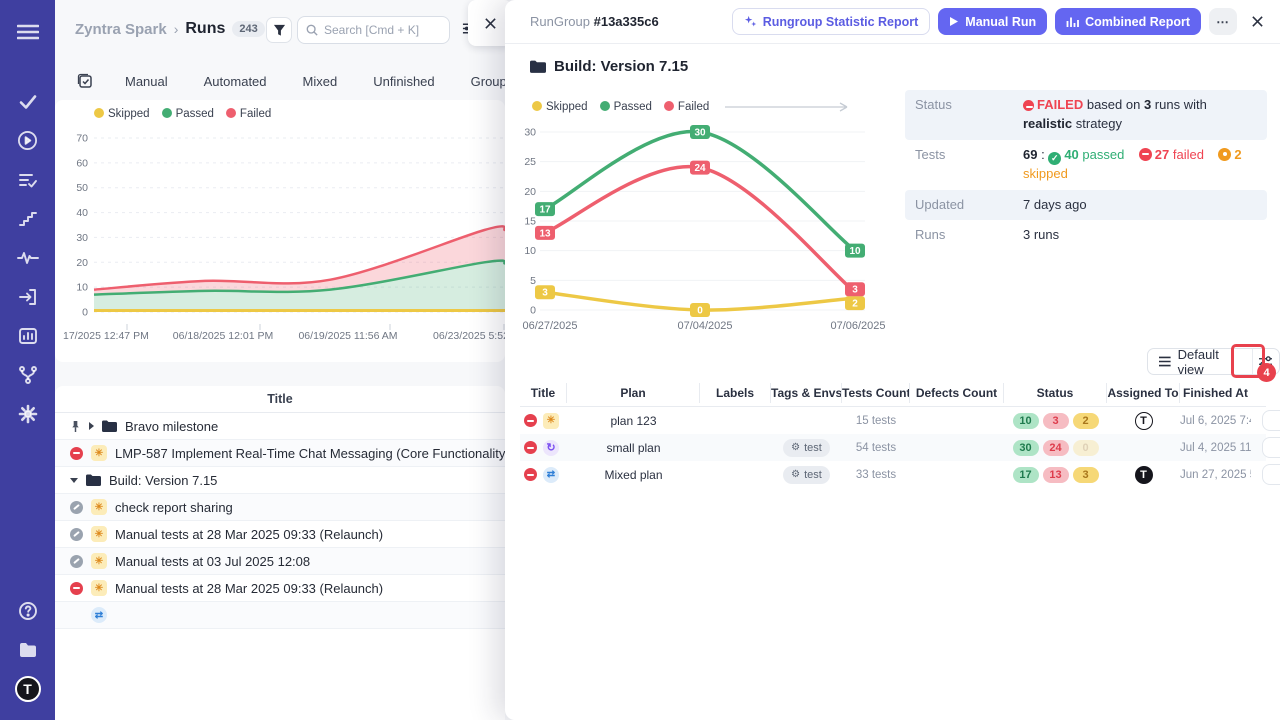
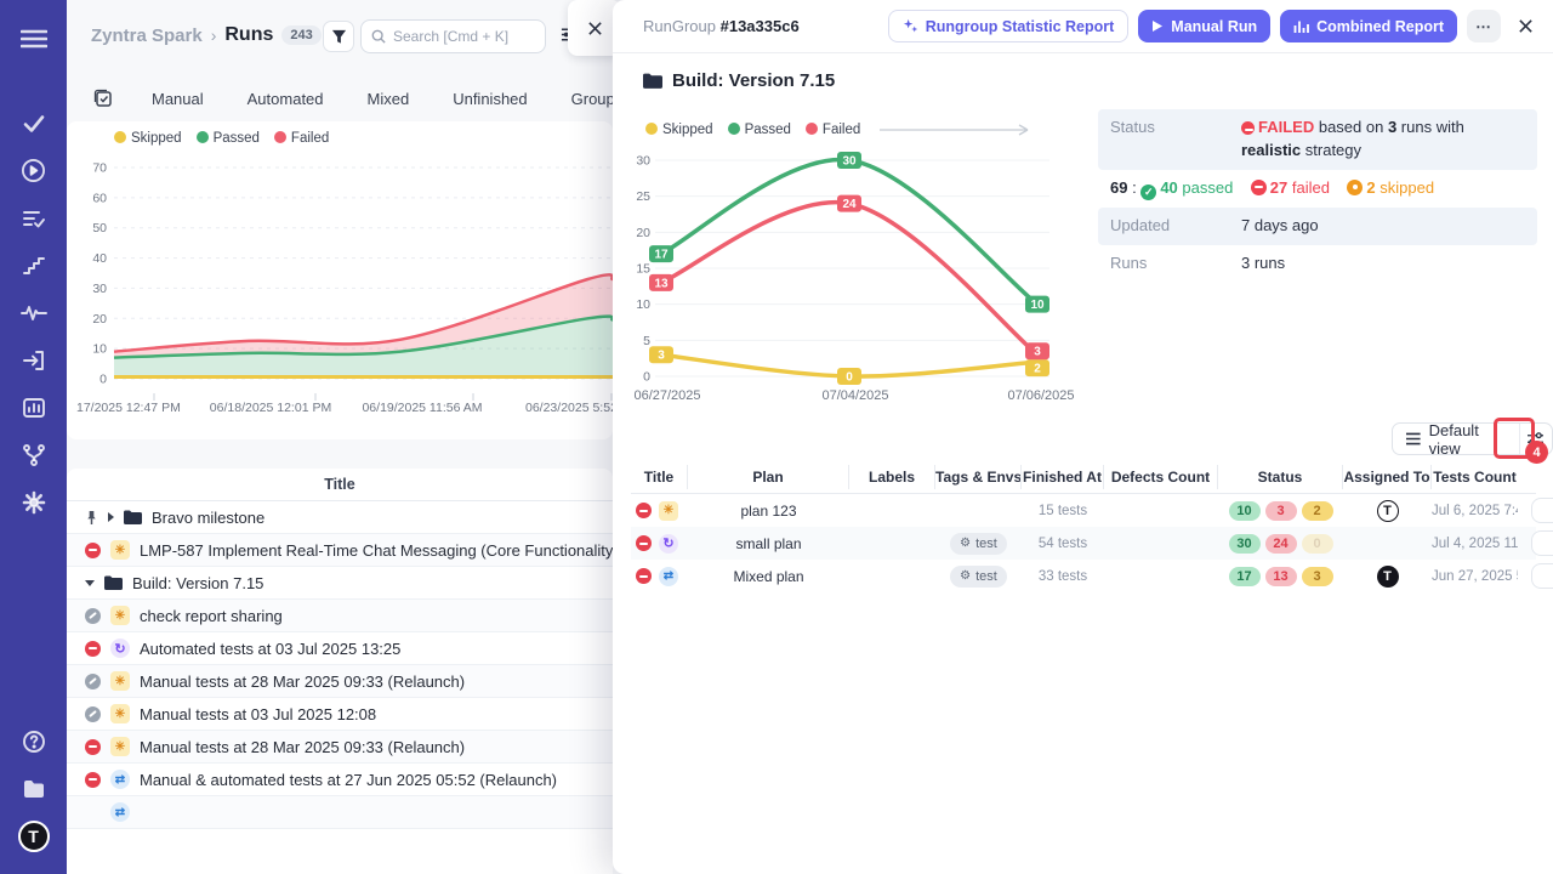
  T
  Zyntra Spark
  ›
  Runs
  243
  Search [Cmd + K]
  Manual
  Automated
  Mixed
  Unfinished
  Group
  Skipped
  Passed
  Failed
  0
  10
  20
  30
  40
  50
  60
  70
  17/2025 12:47 PM
  06/18/2025 12:01 PM
  06/19/2025 11:56 AM
  06/23/2025 5:5
  Title
  Bravo milestone
  LMP-587 Implement Real-Time Chat Messaging (Core Functionality
  Build: Version 7.15
  check report sharing
+ Automated tests at 03 Jul 2025 13:25
  Manual tests at 28 Mar 2025 09:33 (Relaunch)
  Manual tests at 03 Jul 2025 12:08
  Manual tests at 28 Mar 2025 09:33 (Relaunch)
+ Manual & automated tests at 27 Jun 2025 05:52 (Relaunch)
  RunGroup #13a335c6
  Rungroup Statistic Report
  Manual Run
  Combined Report
  ⋯
  Build: Version 7.15
  Skipped
  Passed
  Failed
  0
  5
  10
  15
  20
  25
  30
  3
  0
  2
  13
  24
  3
  17
  30
  10
  06/27/2025
  07/04/2025
  07/06/2025
  Status
  FAILED based on 3 runs with realistic strategy
- Tests
  69 : ✓ 40 passed 27 failed 2 skipped
  Updated
  7 days ago
  Runs
  3 runs
  Default view
  4
  Title
  Plan
  Labels
  Tags & Envs
- Tests Count
+ Finished At
  Defects Count
  Status
  Assigned To
- Finished At
+ Tests Count
  plan 123
  15 tests
  10
  3
  2
  T
  Jul 6, 2025 7:
  small plan
  ⚙
  test
  54 tests
  30
  24
  0
  Jul 4, 2025 11
  Mixed plan
  ⚙
  test
  33 tests
  17
  13
  3
  T
  Jun 27, 2025
